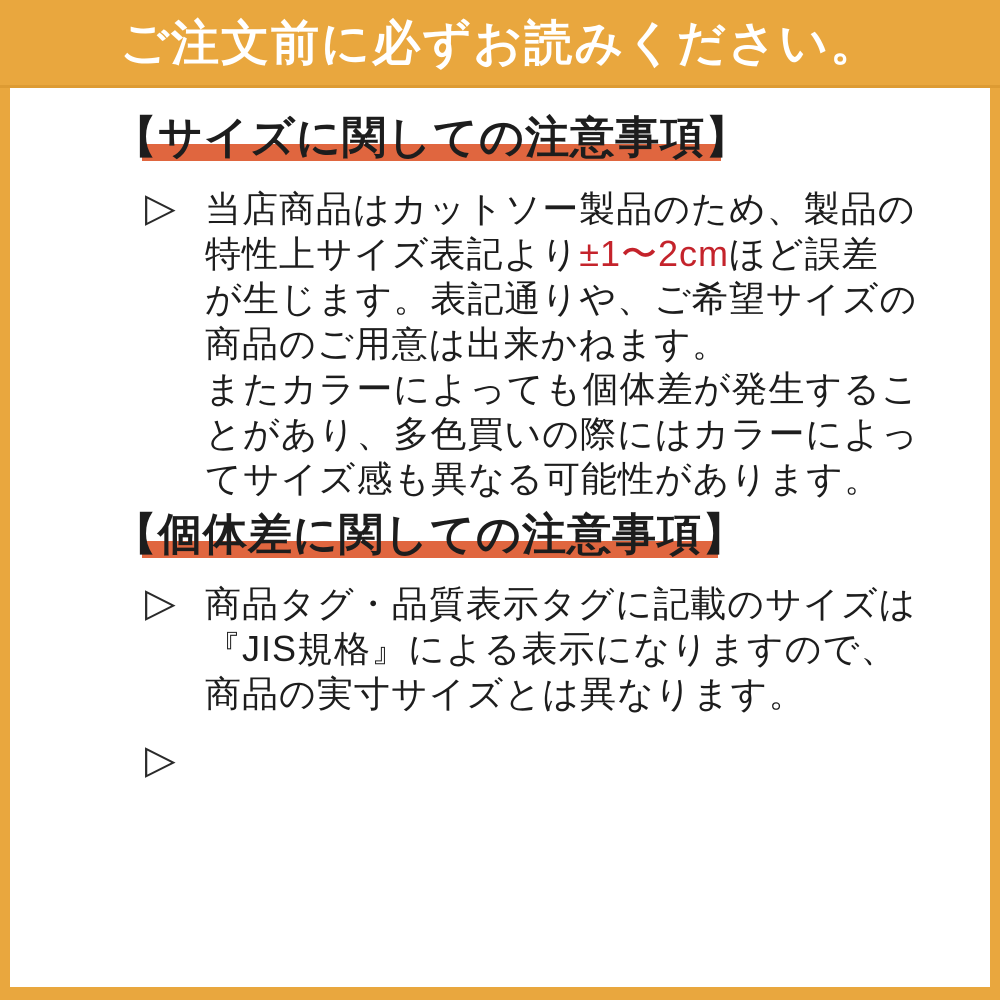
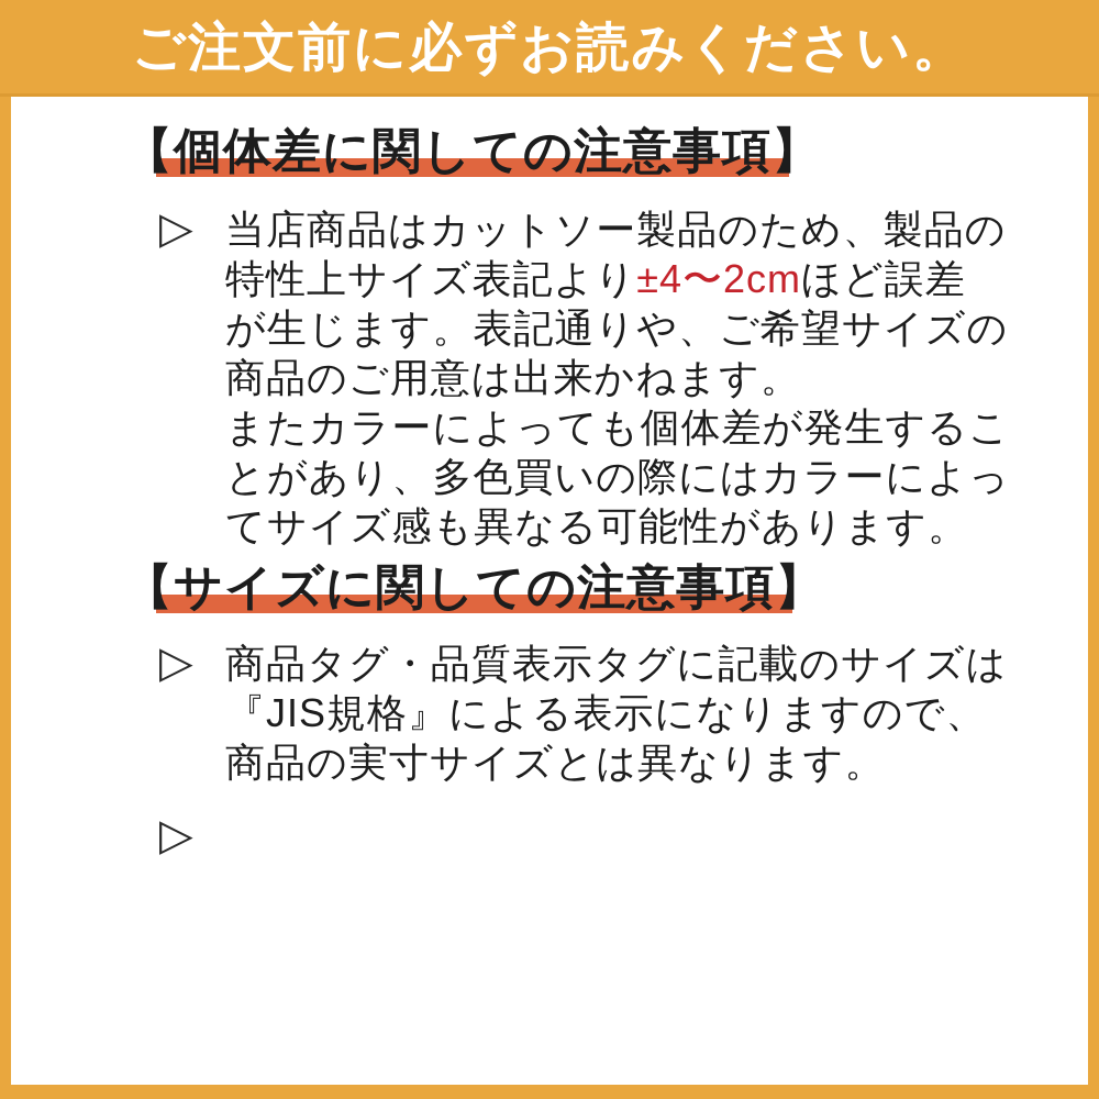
  ご注文前に必ずお読みください。
- 【サイズに関しての注意事項】
+ 【個体差に関しての注意事項】
  ▷
  当店商品はカットソー製品のため、製品の
- 特性上サイズ表記より±1〜2cmほど誤差
+ 特性上サイズ表記より±4〜2cmほど誤差
  が生じます。表記通りや、ご希望サイズの
  商品のご用意は出来かねます。
  またカラーによっても個体差が発生するこ
  とがあり、多色買いの際にはカラーによっ
  てサイズ感も異なる可能性があります。
- 【個体差に関しての注意事項】
+ 【サイズに関しての注意事項】
  ▷
  商品タグ・品質表示タグに記載のサイズは
  『JIS規格』による表示になりますので、
  商品の実寸サイズとは異なります。
  ▷
